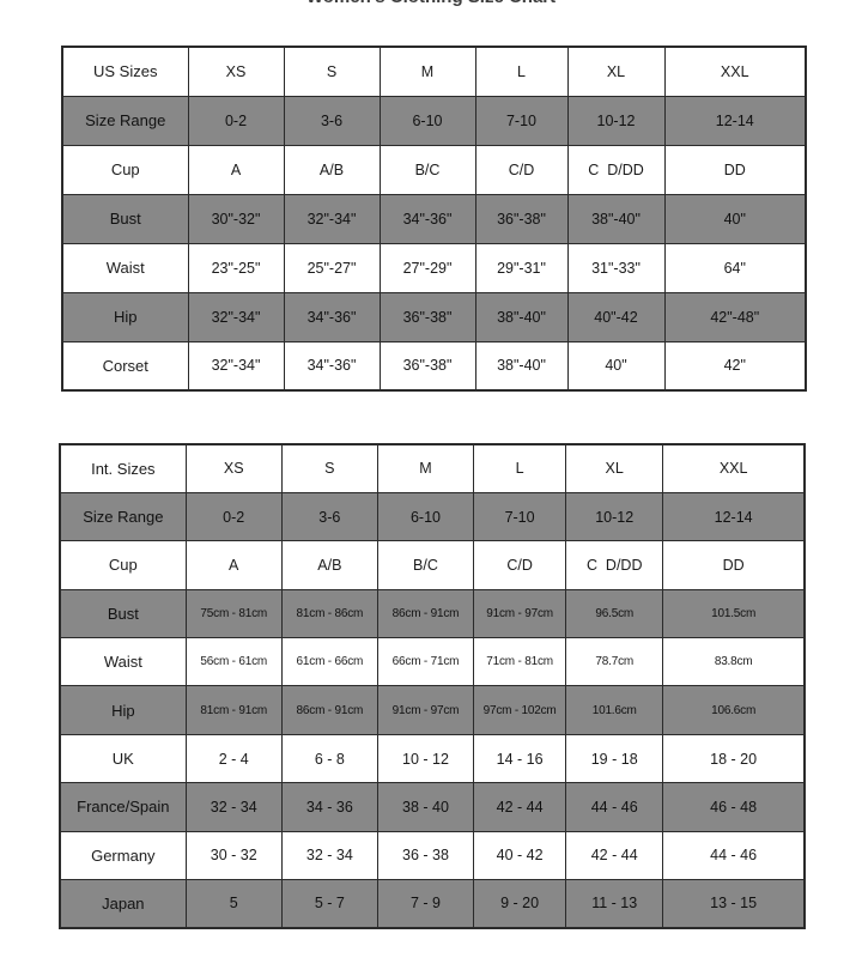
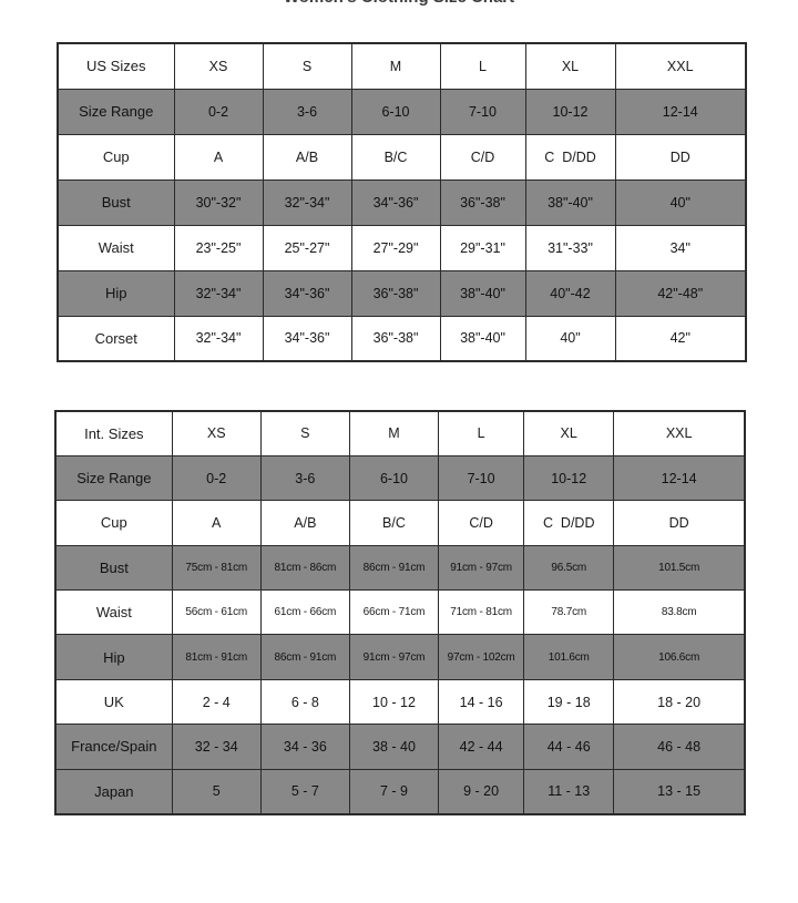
  US Sizes	XS	S	M	L	XL	XXL
  Size Range	0-2	3-6	6-10	7-10	10-12	12-14
  Cup	A	A/B	B/C	C/D	C D/DD	DD
  Bust	30"-32"	32"-34"	34"-36"	36"-38"	38"-40"	40"
- Waist	23"-25"	25"-27"	27"-29"	29"-31"	31"-33"	64"
+ Waist	23"-25"	25"-27"	27"-29"	29"-31"	31"-33"	34"
  Hip	32"-34"	34"-36"	36"-38"	38"-40"	40"-42	42"-48"
  Corset	32"-34"	34"-36"	36"-38"	38"-40"	40"	42"
  Int. Sizes	XS	S	M	L	XL	XXL
  Size Range	0-2	3-6	6-10	7-10	10-12	12-14
  Cup	A	A/B	B/C	C/D	C D/DD	DD
  Bust	75cm - 81cm	81cm - 86cm	86cm - 91cm	91cm - 97cm	96.5cm	101.5cm
  Waist	56cm - 61cm	61cm - 66cm	66cm - 71cm	71cm - 81cm	78.7cm	83.8cm
  Hip	81cm - 91cm	86cm - 91cm	91cm - 97cm	97cm - 102cm	101.6cm	106.6cm
  UK	2 - 4	6 - 8	10 - 12	14 - 16	19 - 18	18 - 20
  France/Spain	32 - 34	34 - 36	38 - 40	42 - 44	44 - 46	46 - 48
- Germany	30 - 32	32 - 34	36 - 38	40 - 42	42 - 44	44 - 46
  Japan	5	5 - 7	7 - 9	9 - 20	11 - 13	13 - 15
